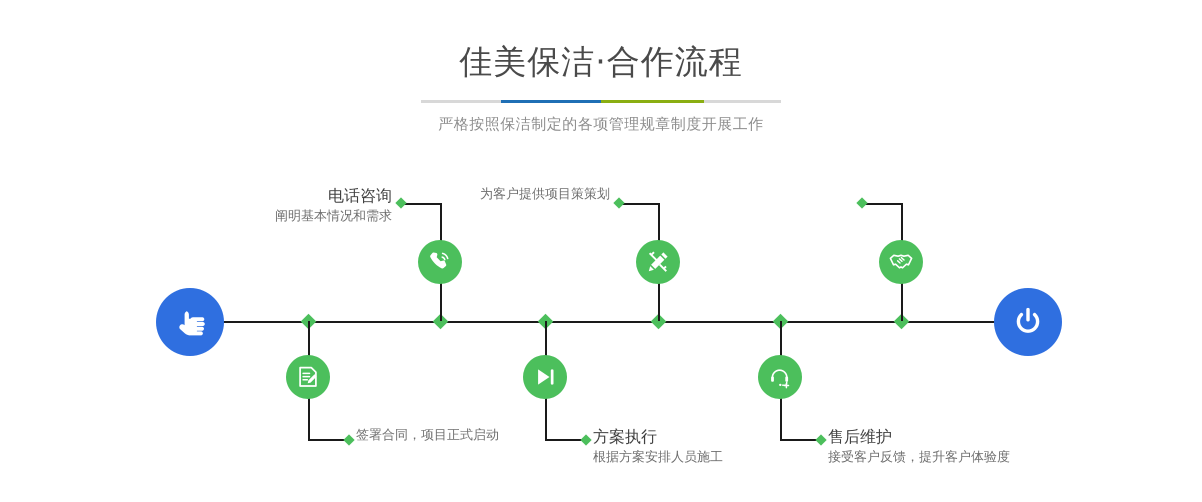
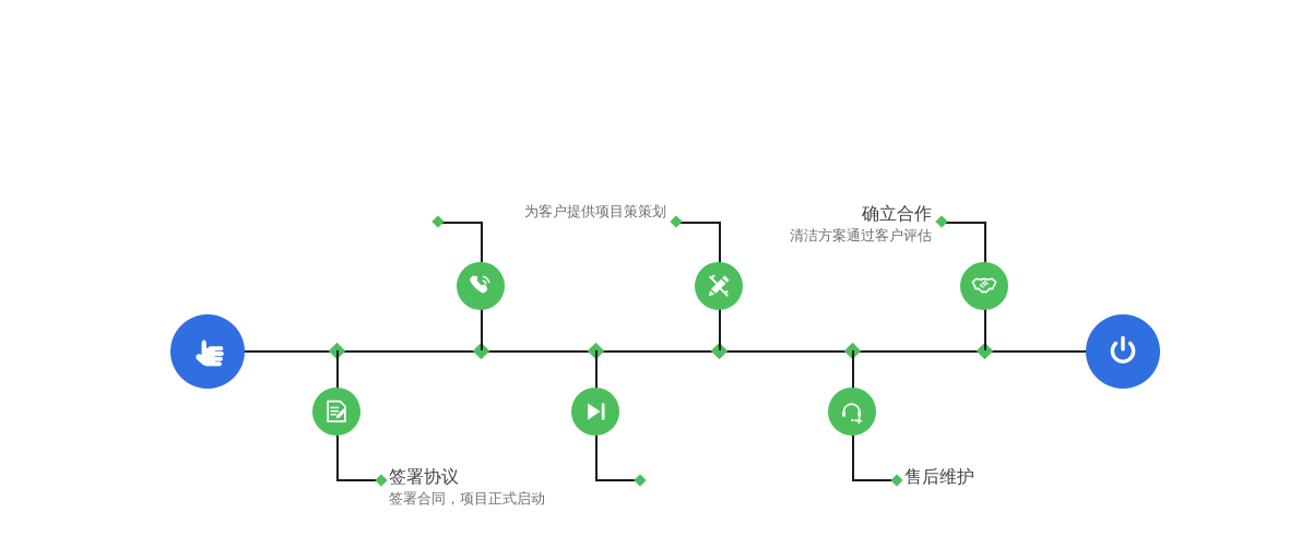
- 佳美保洁·合作流程
- 严格按照保洁制定的各项管理规章制度开展工作
- 电话咨询
- 阐明基本情况和需求
  为客户提供项目策策划
+ 确立合作
+ 清洁方案通过客户评估
+ 签署协议
  签署合同，项目正式启动
- 方案执行
- 根据方案安排人员施工
  售后维护
- 接受客户反馈，提升客户体验度
